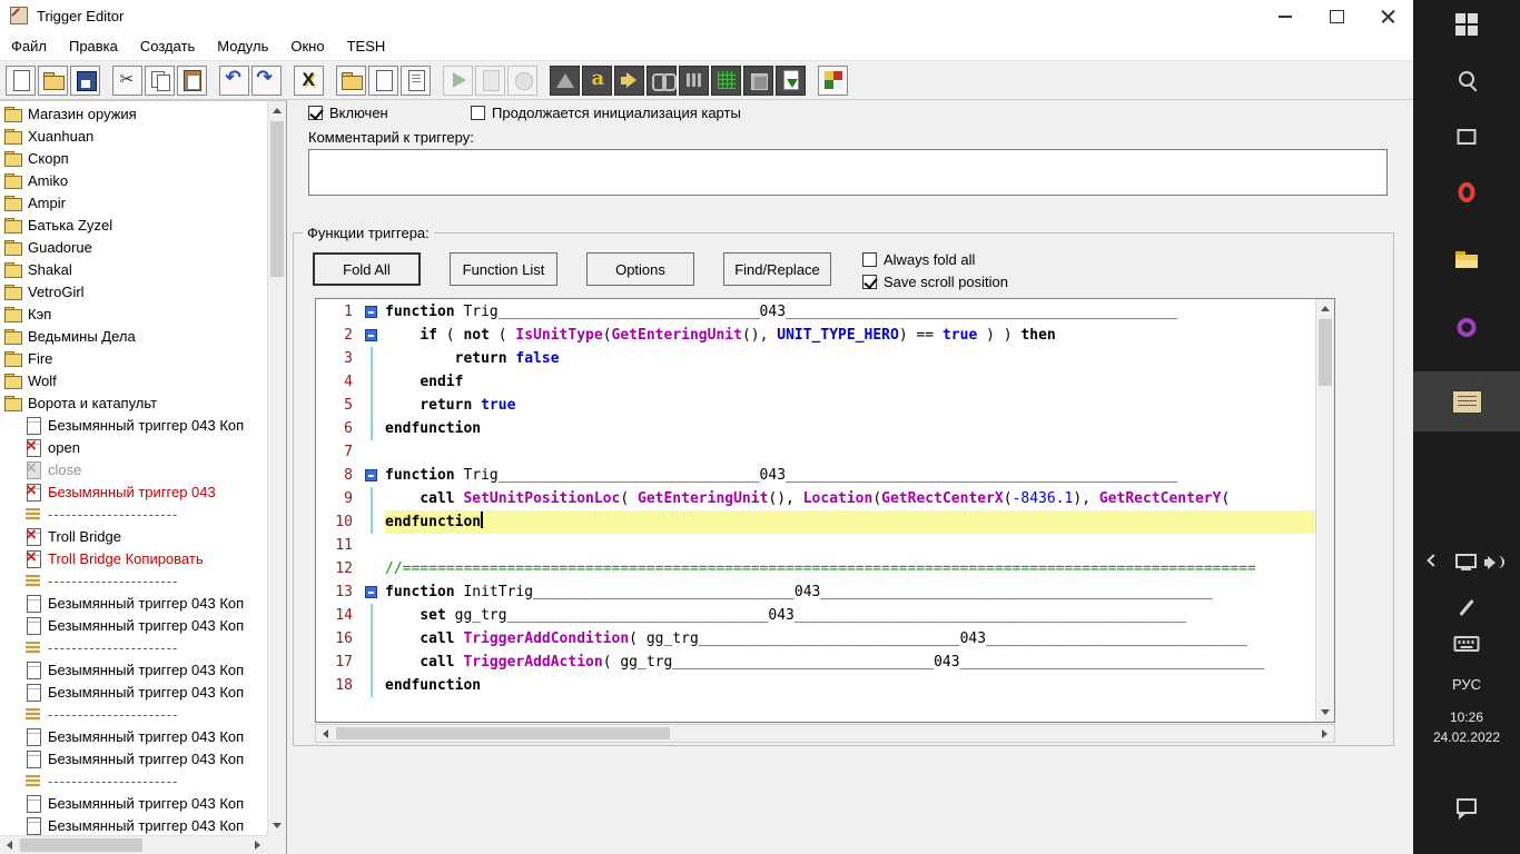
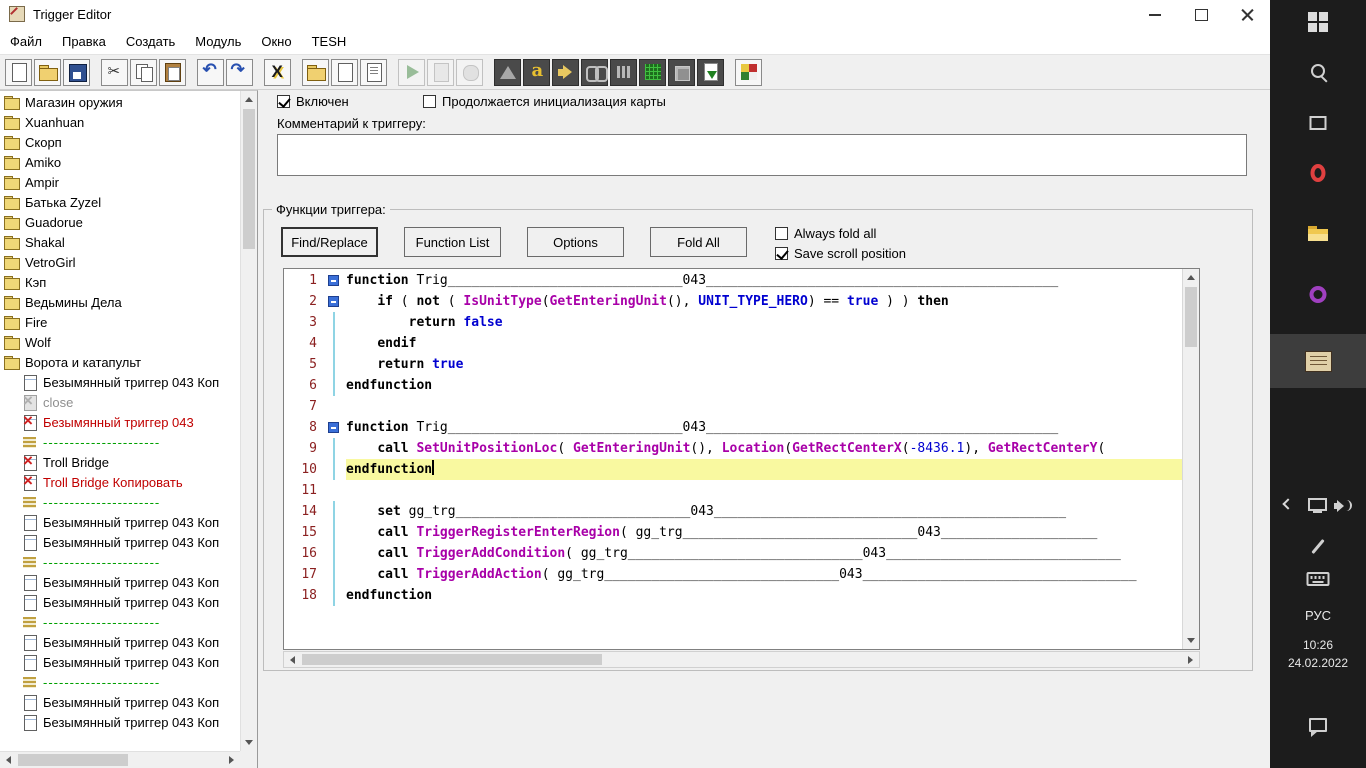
  Trigger Editor
  Файл
  Правка
  Создать
  Модуль
  Окно
  TESH
  Магазин оружия
  Xuanhuan
  Скорп
  Amiko
  Ampir
  Батька Zyzel
  Guadorue
  Shakal
  VetroGirl
  Кэп
  Ведьмины Дела
  Fire
  Wolf
  Ворота и катапульт
  Безымянный триггер 043 Коп
- open
  close
  Безымянный триггер 043
  ----------------------
  Troll Bridge
  Troll Bridge Копировать
  ----------------------
  Безымянный триггер 043 Коп
  Безымянный триггер 043 Коп
  ----------------------
  Безымянный триггер 043 Коп
  Безымянный триггер 043 Коп
  ----------------------
  Безымянный триггер 043 Коп
  Безымянный триггер 043 Коп
  ----------------------
  Безымянный триггер 043 Коп
  Безымянный триггер 043 Коп
  Включен
  Продолжается инициализация карты
  Комментарий к триггеру:
  Функции триггера:
- Fold All
+ Find/Replace
  Function List
  Options
- Find/Replace
+ Fold All
  Always fold all
  Save scroll position
  1
  function Trig______________________________043_____________________________________________
  2
  if ( not ( IsUnitType(GetEnteringUnit(), UNIT_TYPE_HERO) == true ) ) then
  3
  return false
  4
  endif
  5
  return true
  6
  endfunction
  7
  8
  function Trig______________________________043_____________________________________________
  9
  call SetUnitPositionLoc( GetEnteringUnit(), Location(GetRectCenterX(-8436.1), GetRectCenterY(
  10
  endfunction
  11
- 12
- //==================================================================================================
- 13
- function InitTrig______________________________043_____________________________________________
  14
  set gg_trg______________________________043_____________________________________________
+ 15
+ call TriggerRegisterEnterRegion( gg_trg______________________________043____________________
  16
  call TriggerAddCondition( gg_trg______________________________043______________________________
  17
  call TriggerAddAction( gg_trg______________________________043___________________________________
  18
  endfunction
  РУС
  10:26
  24.02.2022
